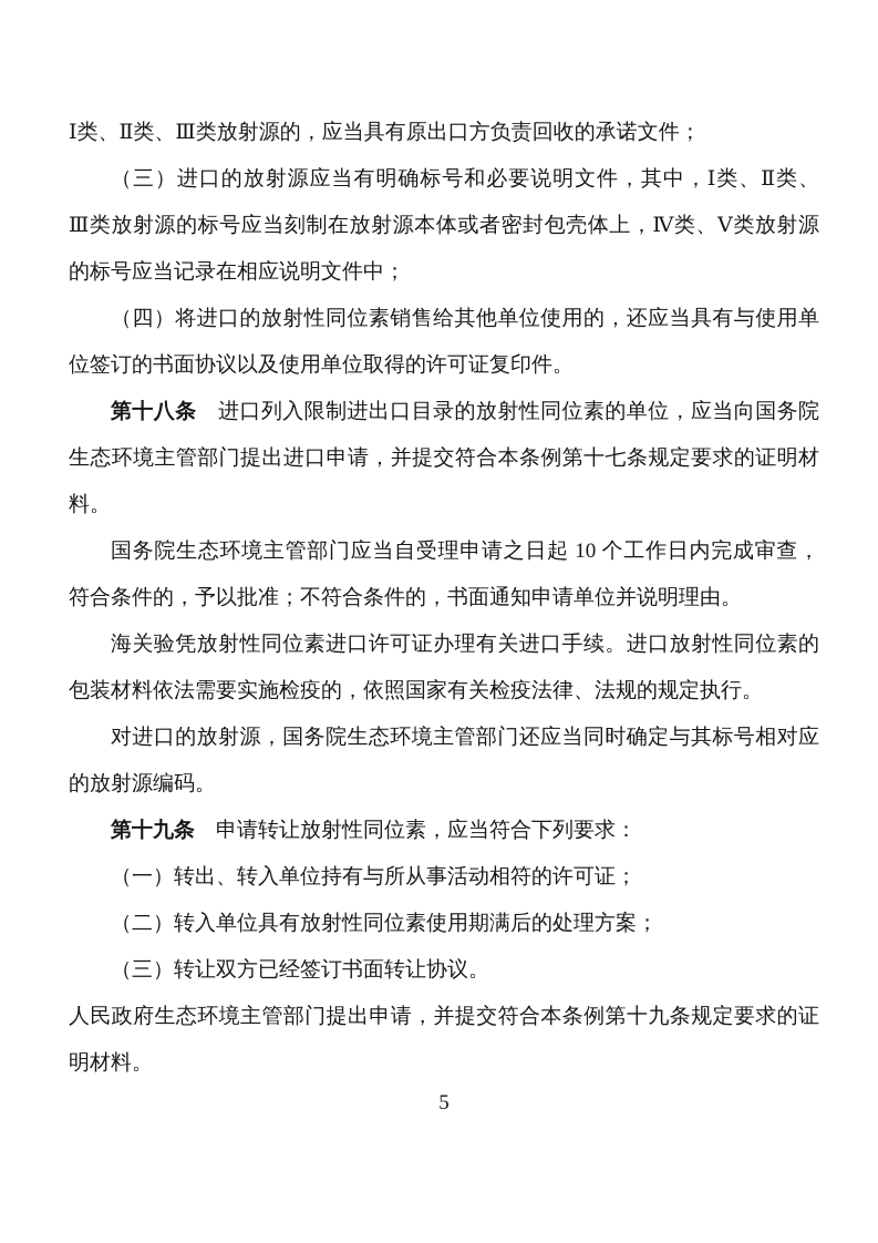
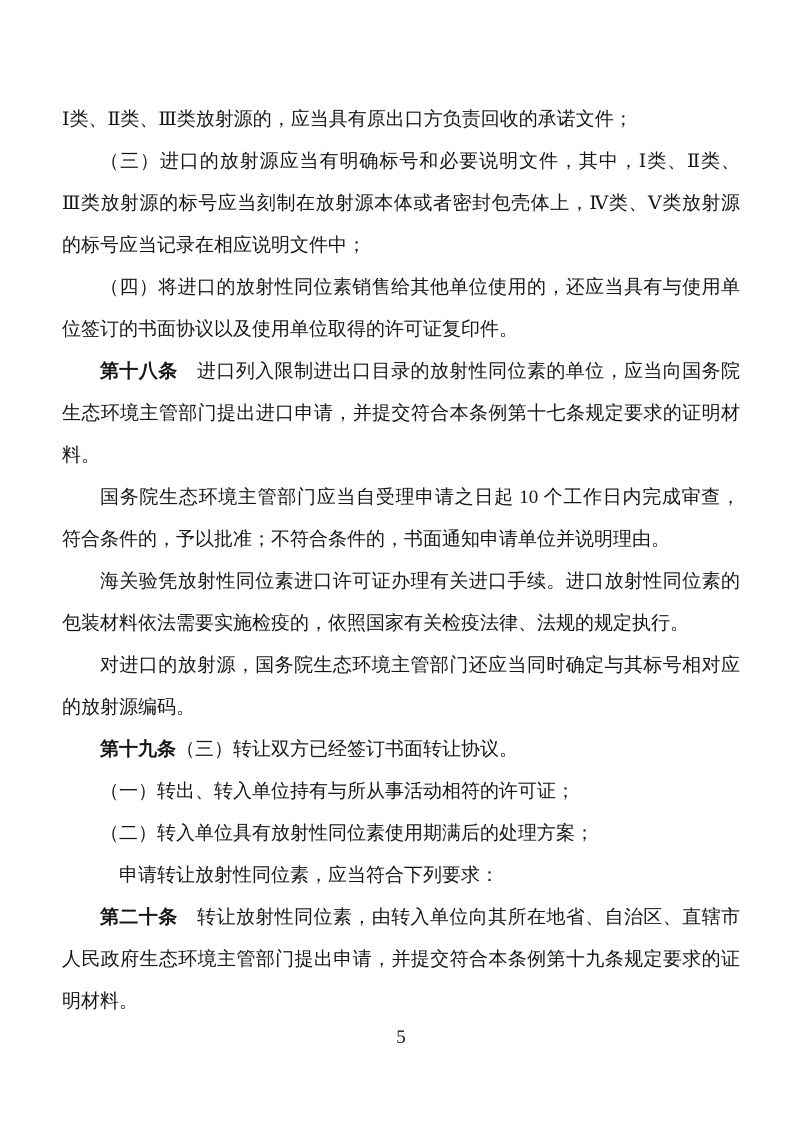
  Ⅰ类、Ⅱ类、Ⅲ类放射源的，应当具有原出口方负责回收的承诺文件；
  （三）进口的放射源应当有明确标号和必要说明文件，其中，Ⅰ类、Ⅱ类、
  Ⅲ类放射源的标号应当刻制在放射源本体或者密封包壳体上，Ⅳ类、Ⅴ类放射源
  的标号应当记录在相应说明文件中；
  （四）将进口的放射性同位素销售给其他单位使用的，还应当具有与使用单
  位签订的书面协议以及使用单位取得的许可证复印件。
  第十八条 进口列入限制进出口目录的放射性同位素的单位，应当向国务院
  生态环境主管部门提出进口申请，并提交符合本条例第十七条规定要求的证明材
  料。
  国务院生态环境主管部门应当自受理申请之日起 10 个工作日内完成审查，
  符合条件的，予以批准；不符合条件的，书面通知申请单位并说明理由。
  海关验凭放射性同位素进口许可证办理有关进口手续。进口放射性同位素的
  包装材料依法需要实施检疫的，依照国家有关检疫法律、法规的规定执行。
  对进口的放射源，国务院生态环境主管部门还应当同时确定与其标号相对应
  的放射源编码。
- 第十九条 申请转让放射性同位素，应当符合下列要求：
+ 第十九条（三）转让双方已经签订书面转让协议。
  （一）转出、转入单位持有与所从事活动相符的许可证；
  （二）转入单位具有放射性同位素使用期满后的处理方案；
- （三）转让双方已经签订书面转让协议。
+ 申请转让放射性同位素，应当符合下列要求：
+ 第二十条 转让放射性同位素，由转入单位向其所在地省、自治区、直辖市
  人民政府生态环境主管部门提出申请，并提交符合本条例第十九条规定要求的证
  明材料。
  5
